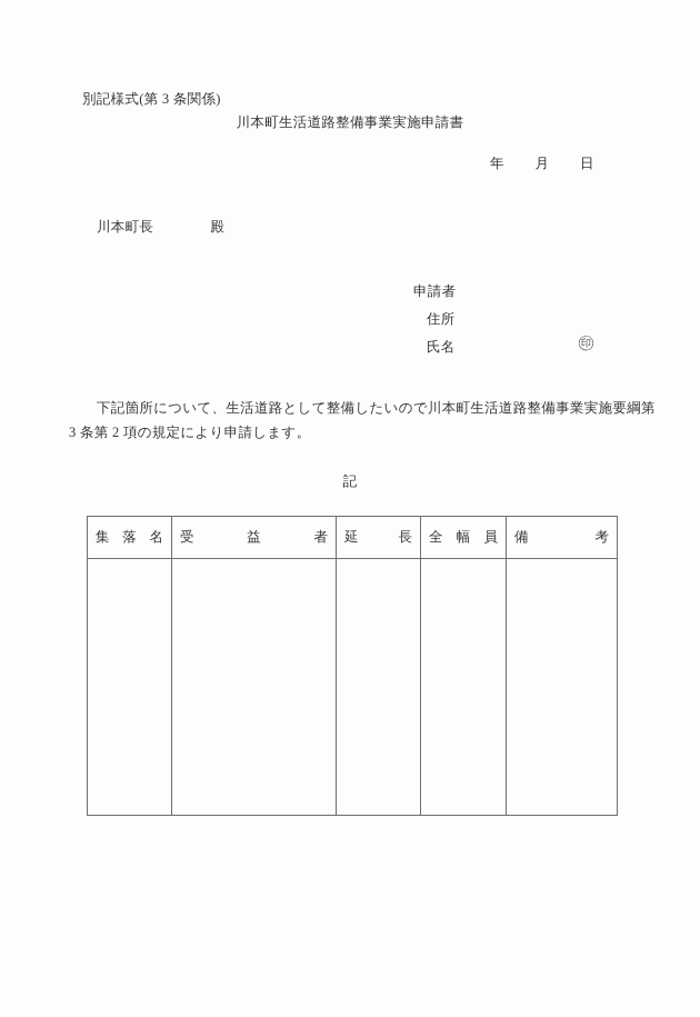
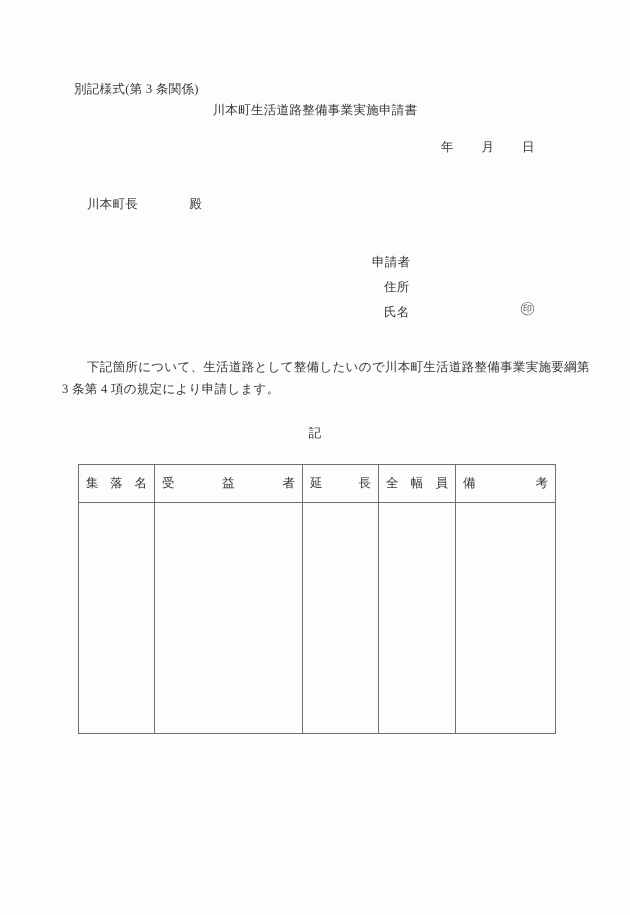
  別記様式(第 3 条関係)
  川本町生活道路整備事業実施申請書
  年 月 日
  川本町長 殿
  申請者
  住所
  氏名
  ㊞
  下記箇所について、生活道路として整備したいので川本町生活道路整備事業実施要綱第
- 3 条第 2 項の規定により申請します。
+ 3 条第 4 項の規定により申請します。
  記
  集 落 名	受 益 者	延 長	全 幅 員	備 考
